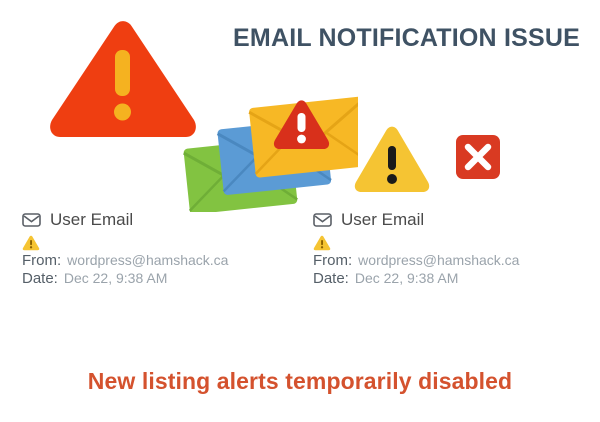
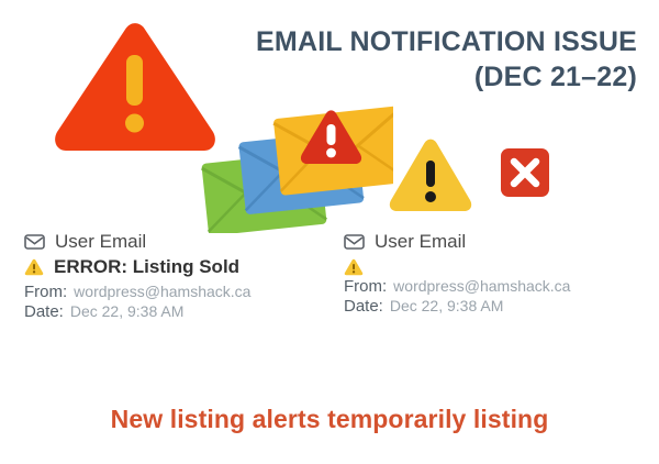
  User Email
+ ERROR: Listing Sold
  From:
  wordpress@hamshack.ca
  Date:
  Dec 22, 9:38 AM
  User Email
  From:
  wordpress@hamshack.ca
  Date:
  Dec 22, 9:38 AM
  EMAIL NOTIFICATION ISSUE
+ (DEC 21–22)
- New listing alerts temporarily disabled
+ New listing alerts temporarily listing
